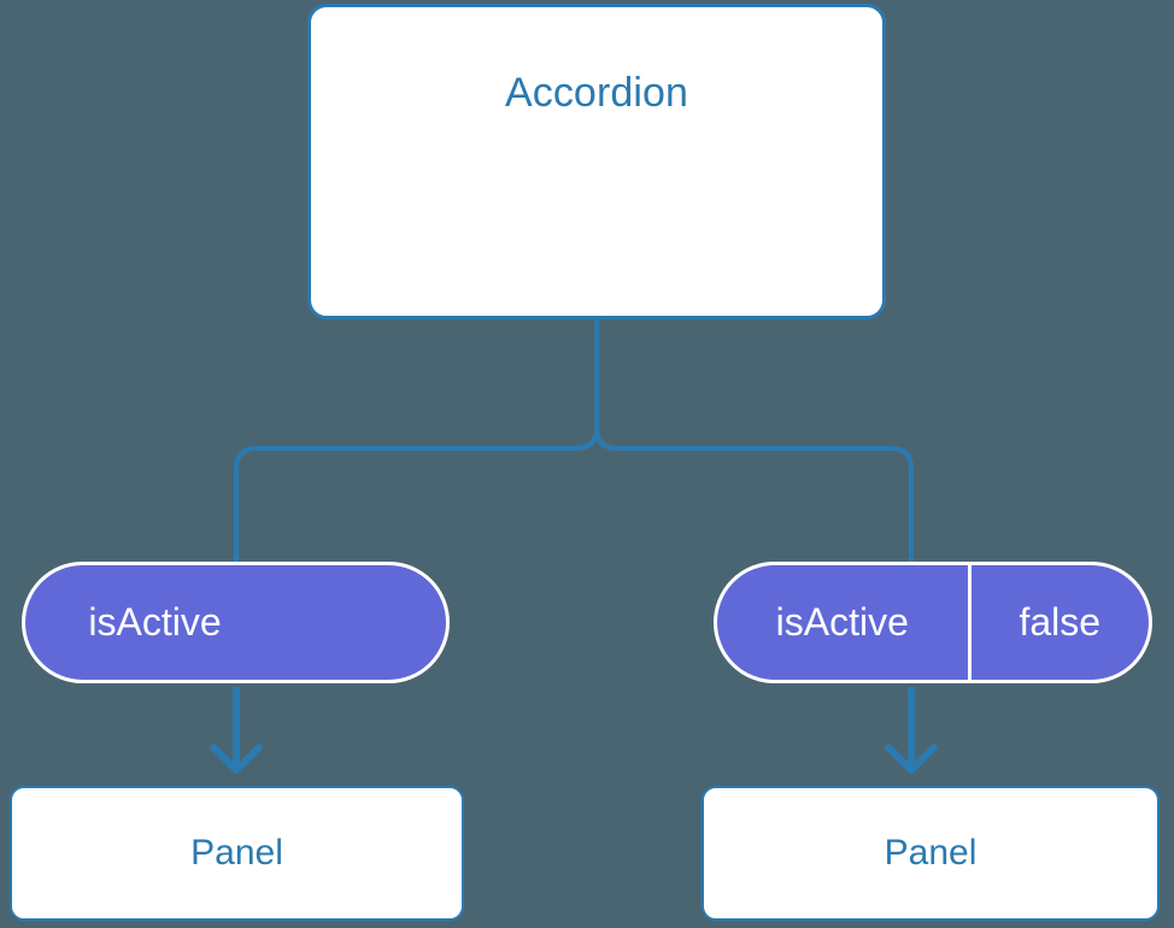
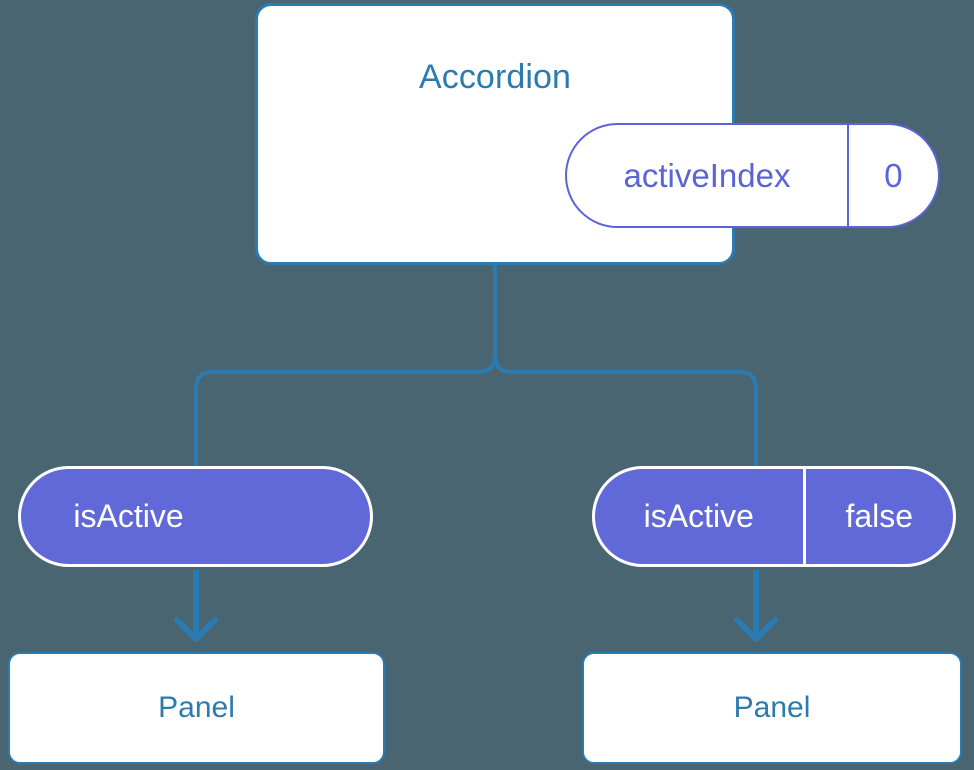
  Accordion
+ activeIndex
+ 0
  isActive
  isActive
  false
  Panel
  Panel
